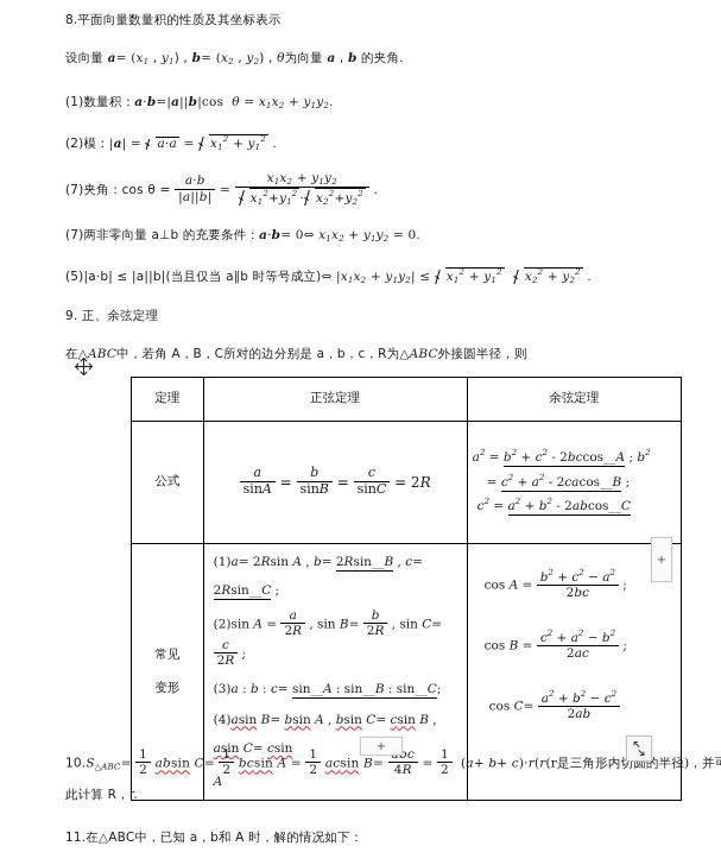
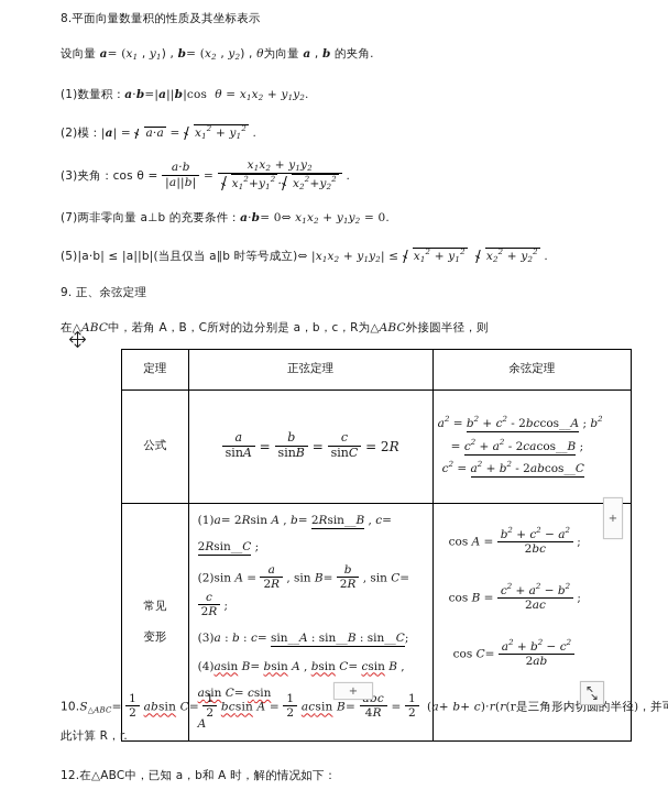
  8.平面向量数量积的性质及其坐标表示
  设向量 a= (x1 , y1) , b= (x2 , y2) , θ为向量 a , b 的夹角.
  (1)数量积：a·b=|a||b|cos θ = x1x2 + y1y2.
  (2)模：|a| = a·a = x12 + y12 .
- (7)夹角：cos θ =
+ (3)夹角：cos θ =
  a·b
  |a||b|
  =
  x1x2 + y1y2
  x12+y12· x22+y22
  .
  (7)两非零向量 a⊥b 的充要条件：a·b= 0⇔ x1x2 + y1y2 = 0.
  (5)|a·b| ≤ |a||b|(当且仅当 a∥b 时等号成立)⇔ |x1x2 + y1y2| ≤ x12 + y12 x22 + y22 .
  9. 正、余弦定理
  在△ABC中，若角 A，B，C所对的边分别是 a，b，c，R为△ABC外接圆半径，则
  定理	正弦定理	余弦定理
  公式	asinA = bsinB = csinC = 2R	a2 = b2 + c2 - 2bccos__A ; b2 = c2 + a2 - 2cacos__B ; c2 = a2 + b2 - 2abcos__C
  常见 变形	(1)a= 2Rsin A , b= 2Rsin__B , c= 2Rsin__C ; (2)sin A = a2R , sin B= b2R , sin C= c2R ; (3)a : b : c= sin__A : sin__B : sin__C; (4)asin B= bsin A , bsin C= csin B , asin C= csin A	cos A = b2 + c2 − a22bc ; cos B = c2 + a2 − b22ac ; cos C= a2 + b2 − c22ab
  +
  10.S△ABC=
  1
  2
  absin C=
  1
  2
  bcsin A =
  1
  2
  acsin B=
  4R
  =
  1
  2
  (a+ b+ c)·r(r(r是三角形内切圆的半径)，并
  +
  此计算 R，r.
- 11.在△ABC中，已知 a，b和 A 时，解的情况如下：
+ 12.在△ABC中，已知 a，b和 A 时，解的情况如下：
